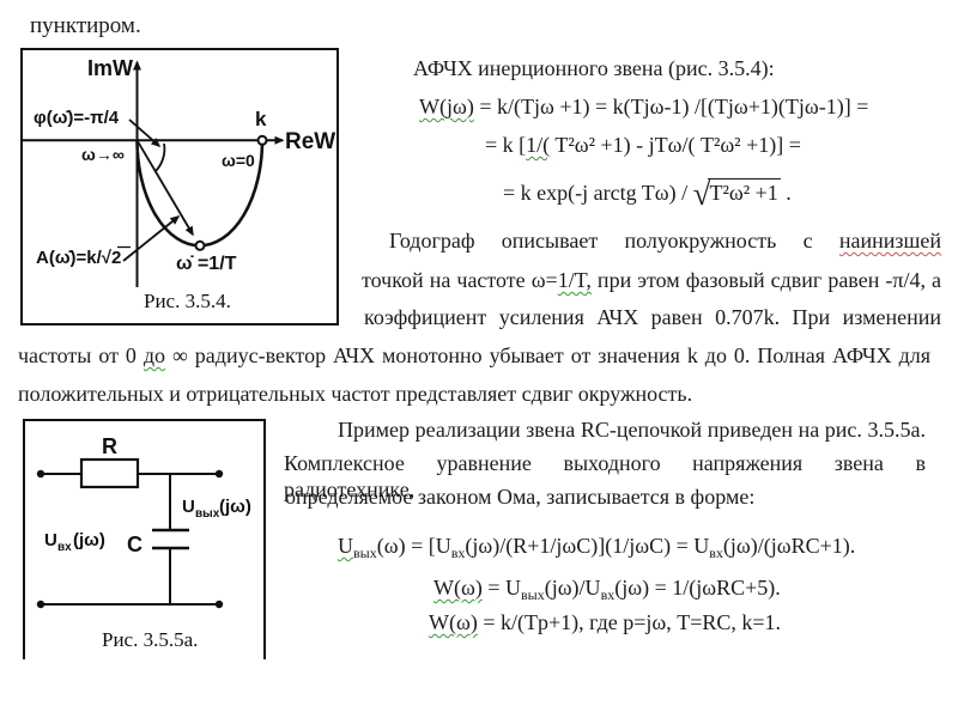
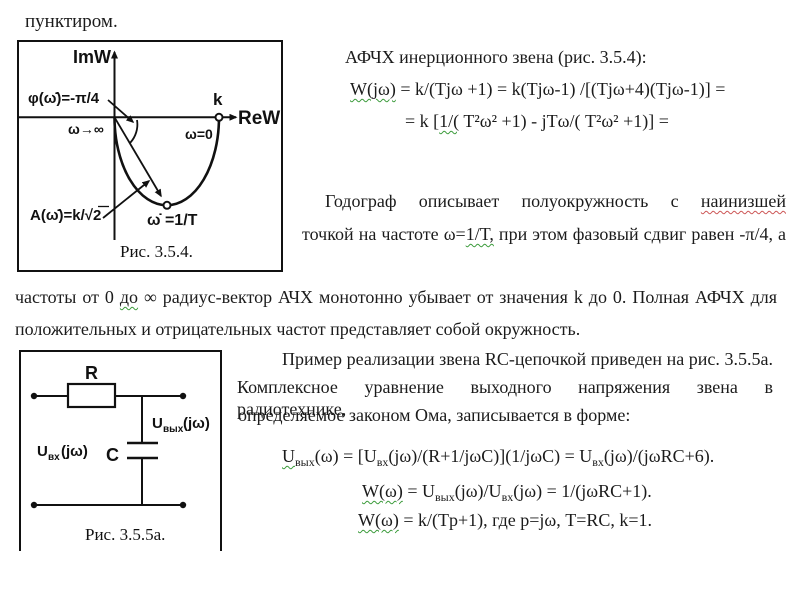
  пунктиром.
  ImW
  ReW
  φ(ω̇)=-π/4
  ω→∞
  k
  ω=0
  A(ω̇)=k/√2
  ω̇ =1/T
  Рис. 3.5.4.
  АФЧХ инерционного звена (рис. 3.5.4):
- W(jω) = k/(Tjω +1) = k(Tjω-1) /[(Tjω+1)(Tjω-1)] =
+ W(jω) = k/(Tjω +1) = k(Tjω-1) /[(Tjω+4)(Tjω-1)] =
  = k [1/( T²ω² +1) - jTω/( T²ω² +1)] =
- = k exp(-j arctg Tω) / √T²ω² +1 .
  Годограф описывает полуокружность с наинизшей
  точкой на частоте ω=1/T, при этом фазовый сдвиг равен -π/4, а
- коэффициент усиления АЧХ равен 0.707k. При изменении
  частоты от 0 до ∞ радиус-вектор АЧХ монотонно убывает от значения k до 0. Полная АФЧХ для
- положительных и отрицательных частот представляет сдвиг окружность.
+ положительных и отрицательных частот представляет собой окружность.
  R
  C
  U
  вых
  (jω)
  U
  вх
  (jω)
  Рис. 3.5.5а.
  Пример реализации звена RC-цепочкой приведен на рис. 3.5.5а.
  Комплексное уравнение выходного напряжения звена в радиотехнике,
  определяемое законом Ома, записывается в форме:
- Uвых(ω) = [Uвх(jω)/(R+1/jωC)](1/jωC) = Uвх(jω)/(jωRC+1).
+ Uвых(ω) = [Uвх(jω)/(R+1/jωC)](1/jωC) = Uвх(jω)/(jωRC+6).
- W(ω) = Uвых(jω)/Uвх(jω) = 1/(jωRC+5).
+ W(ω) = Uвых(jω)/Uвх(jω) = 1/(jωRC+1).
  W(ω) = k/(Tp+1), где p=jω, T=RC, k=1.
